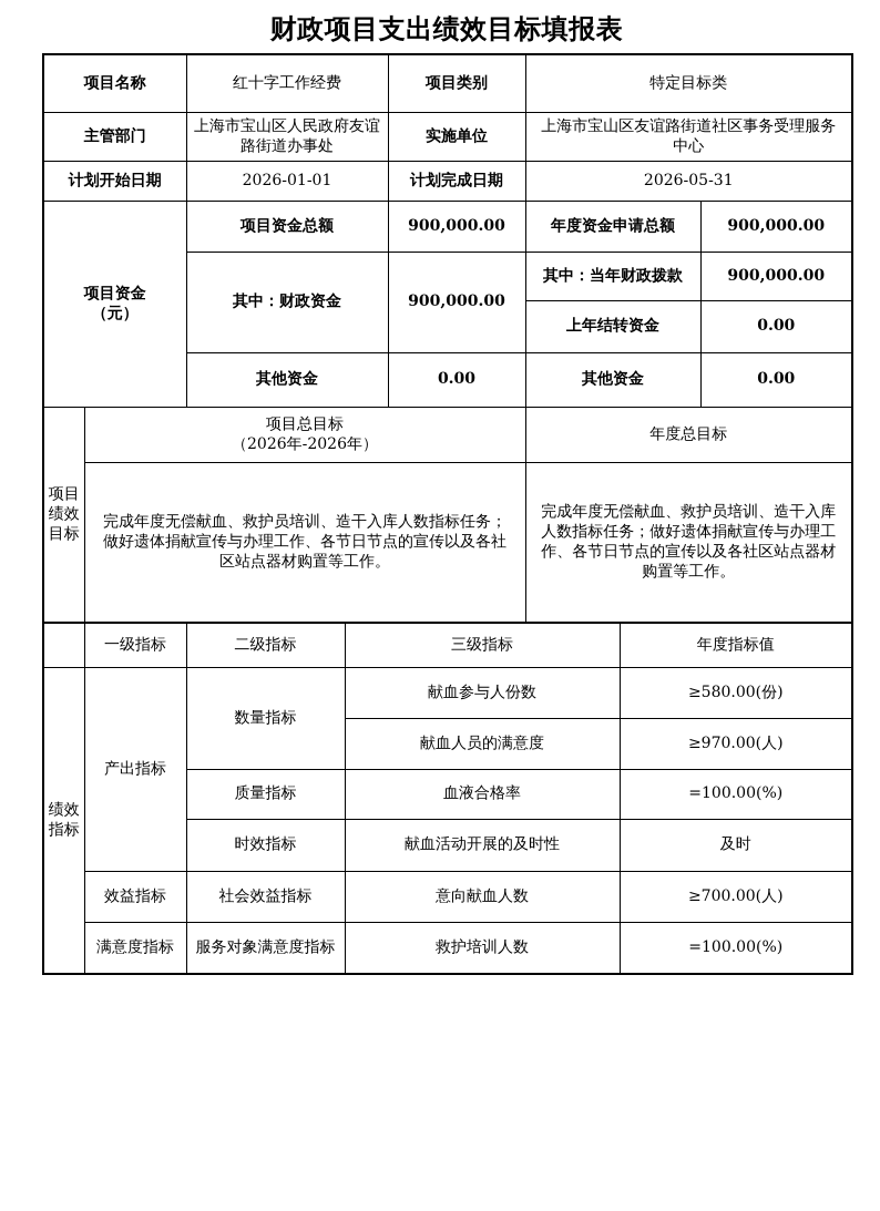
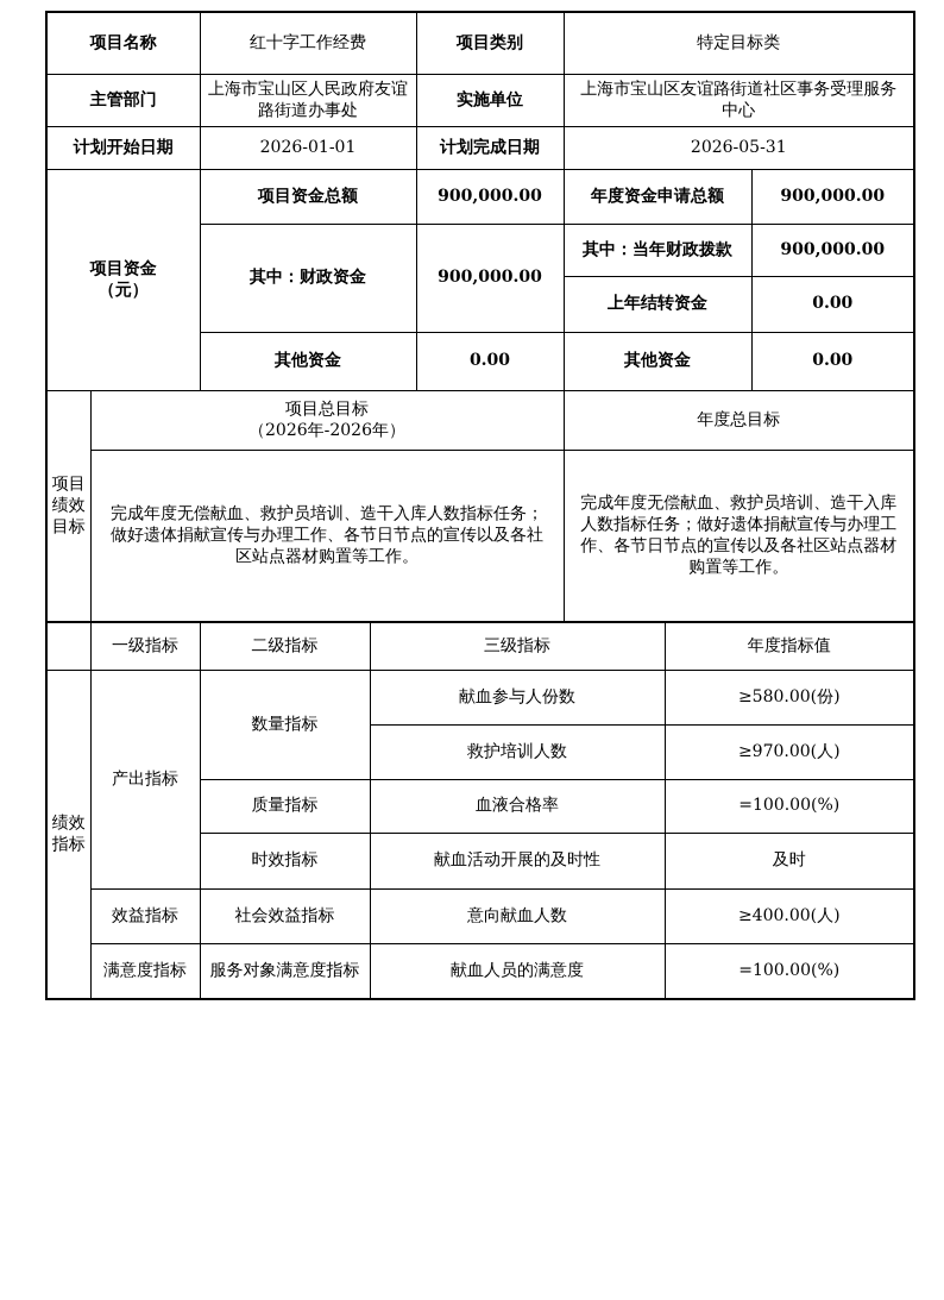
- 财政项目支出绩效目标填报表
  项目名称	红十字工作经费	项目类别	特定目标类
  主管部门	上海市宝山区人民政府友谊 路街道办事处	实施单位	上海市宝山区友谊路街道社区事务受理服务 中心
  计划开始日期	2026-01-01	计划完成日期	2026-05-31
  项目资金 （元）	项目资金总额	900,000.00	年度资金申请总额	900,000.00
  其中：财政资金	900,000.00	其中：当年财政拨款	900,000.00
  上年结转资金	0.00
  其他资金	0.00	其他资金	0.00
  项目 绩效 目标	项目总目标 （2026年-2026年）	年度总目标
  完成年度无偿献血、救护员培训、造干入库人数指标任务； 做好遗体捐献宣传与办理工作、各节日节点的宣传以及各社 区站点器材购置等工作。	完成年度无偿献血、救护员培训、造干入库 人数指标任务；做好遗体捐献宣传与办理工 作、各节日节点的宣传以及各社区站点器材 购置等工作。
  	一级指标	二级指标	三级指标	年度指标值
  绩效 指标	产出指标	数量指标	献血参与人份数	≥580.00(份)
- 献血人员的满意度	≥970.00(人)
+ 救护培训人数	≥970.00(人)
  质量指标	血液合格率	=100.00(%)
  时效指标	献血活动开展的及时性	及时
- 效益指标	社会效益指标	意向献血人数	≥700.00(人)
+ 效益指标	社会效益指标	意向献血人数	≥400.00(人)
- 满意度指标	服务对象满意度指标	救护培训人数	=100.00(%)
+ 满意度指标	服务对象满意度指标	献血人员的满意度	=100.00(%)
